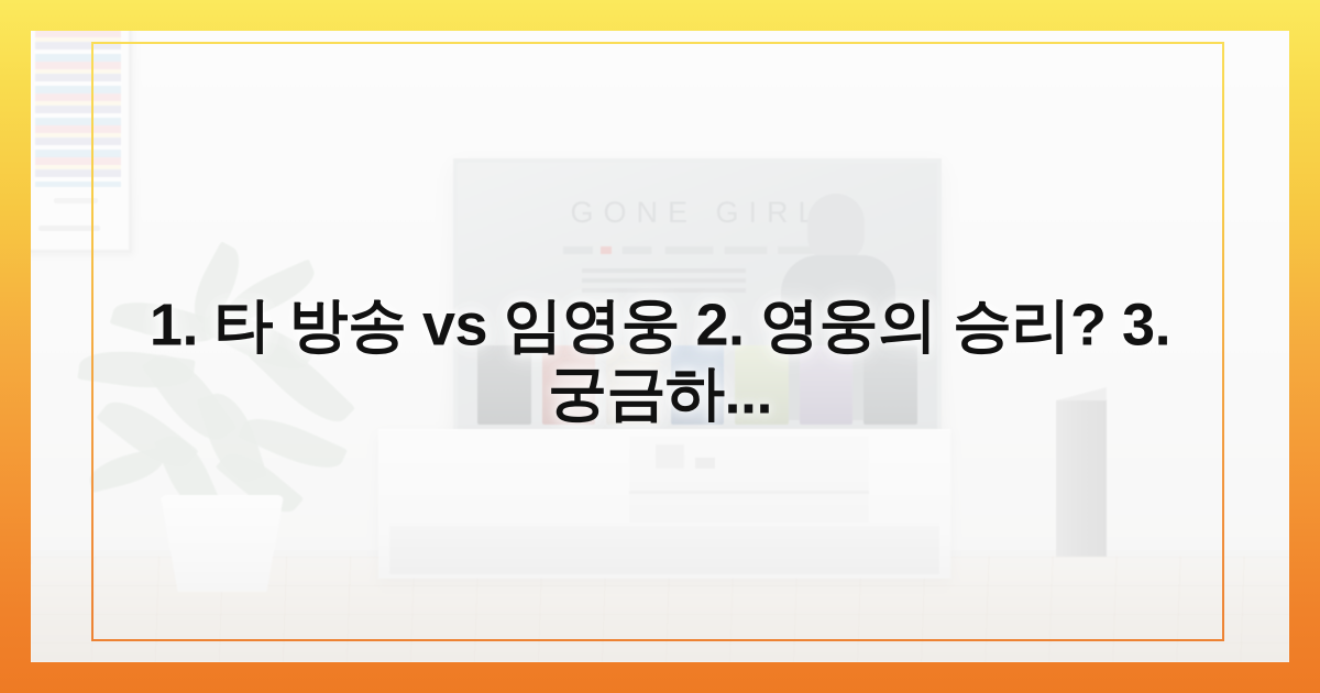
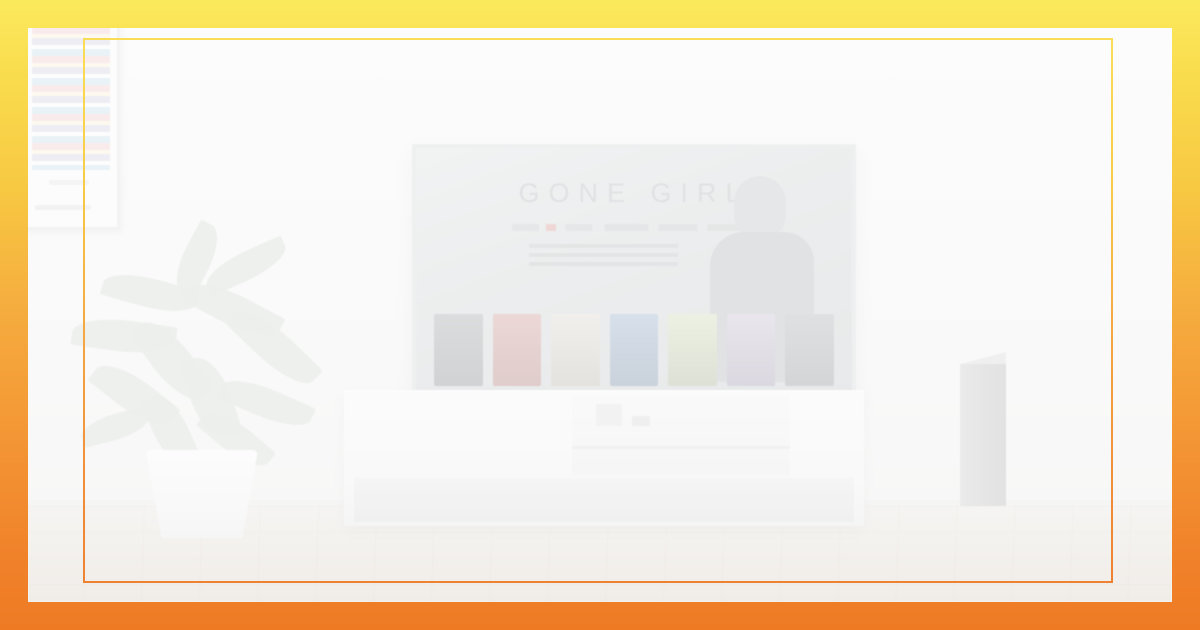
- 1. 타 방송 vs 임영웅 2. 영웅의 승리? 3. 궁금하...
